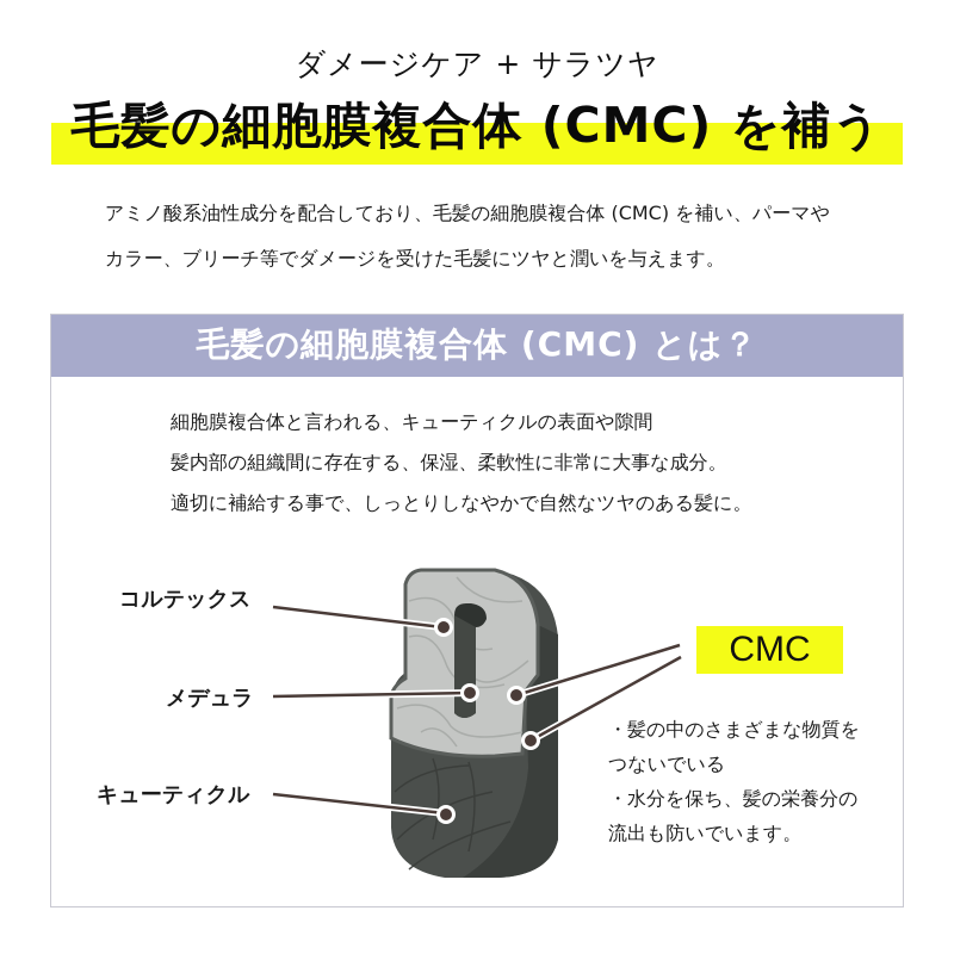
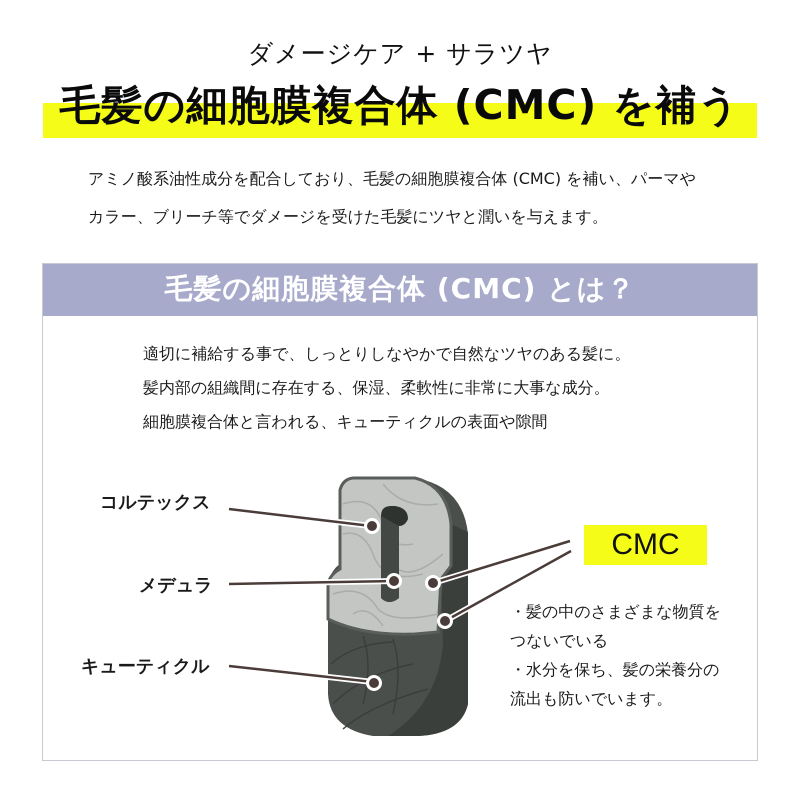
  ダメージケア + サラツヤ
  毛髪の細胞膜複合体 (CMC) を補う
  アミノ酸系油性成分を配合しており、毛髪の細胞膜複合体 (CMC) を補い、パーマや
  カラー、ブリーチ等でダメージを受けた毛髪にツヤと潤いを与えます。
  毛髪の細胞膜複合体 (CMC) とは？
- 細胞膜複合体と言われる、キューティクルの表面や隙間
+ 適切に補給する事で、しっとりしなやかで自然なツヤのある髪に。
  髪内部の組織間に存在する、保湿、柔軟性に非常に大事な成分。
- 適切に補給する事で、しっとりしなやかで自然なツヤのある髪に。
+ 細胞膜複合体と言われる、キューティクルの表面や隙間
  コルテックス
  メデュラ
  キューティクル
  CMC
  ・髪の中のさまざまな物質を
  つないでいる
  ・水分を保ち、髪の栄養分の
  流出も防いでいます。
